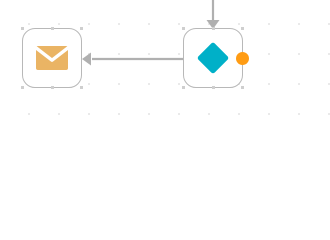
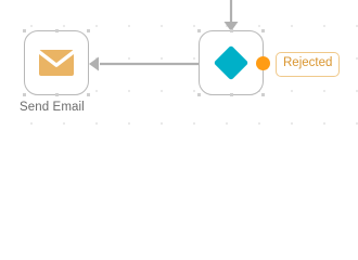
+ Send Email
+ Rejected
